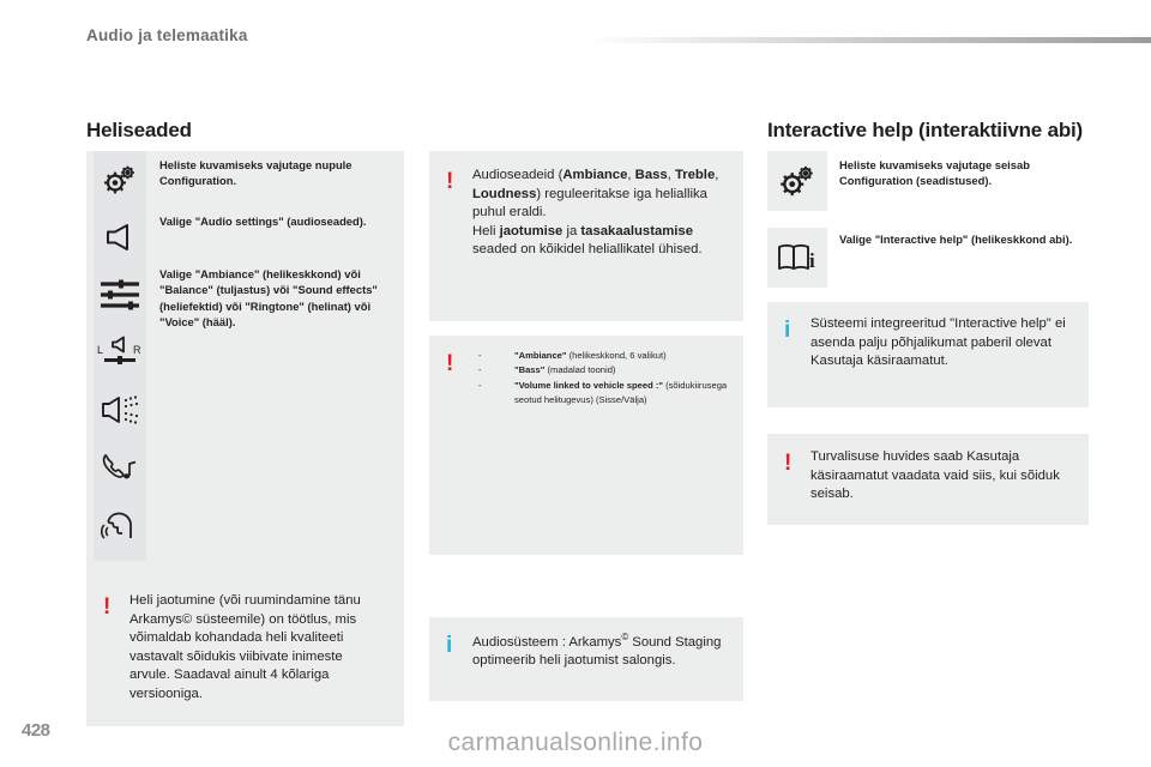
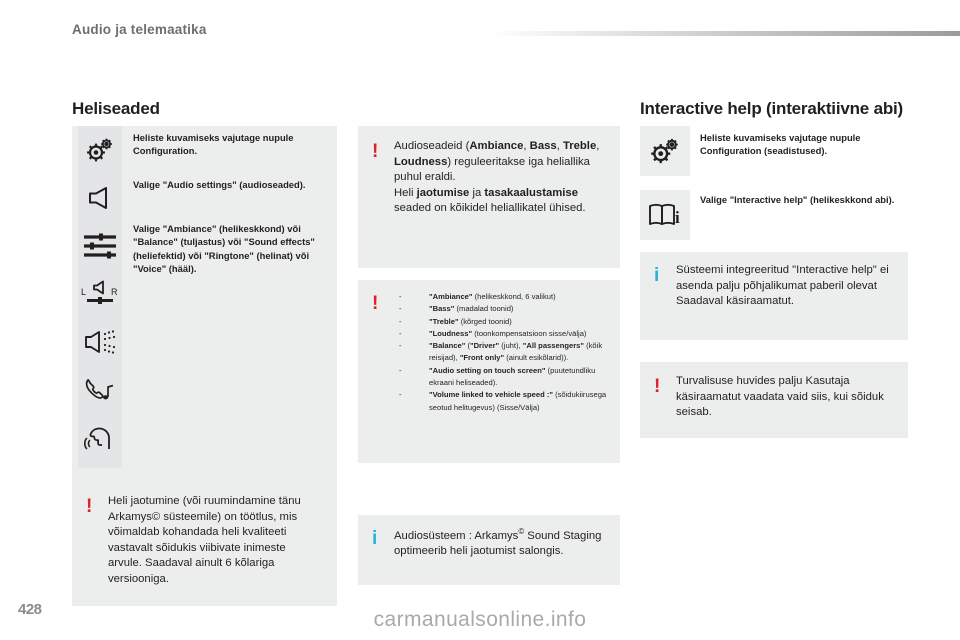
  Audio ja telemaatika
  Heliseaded
  L
  R
  Heliste kuvamiseks vajutage nupule Configuration.
  Valige "Audio settings" (audioseaded).
  Valige "Ambiance" (helikeskkond) või "Balance" (tuljastus) või "Sound effects" (heliefektid) või "Ringtone" (helinat) või "Voice" (hääl).
  !
- Heli jaotumine (või ruumindamine tänu Arkamys© süsteemile) on töötlus, mis võimaldab kohandada heli kvaliteeti vastavalt sõidukis viibivate inimeste arvule. Saadaval ainult 4 kõlariga versiooniga.
+ Heli jaotumine (või ruumindamine tänu Arkamys© süsteemile) on töötlus, mis võimaldab kohandada heli kvaliteeti vastavalt sõidukis viibivate inimeste arvule. Saadaval ainult 6 kõlariga versiooniga.
  !
  Audioseadeid (Ambiance, Bass, Treble, Loudness) reguleeritakse iga heliallika puhul eraldi.
  Heli jaotumise ja tasakaalustamise seaded on kõikidel heliallikatel ühised.
  !
  "Ambiance" (helikeskkond, 6 valikut)
  "Bass" (madalad toonid)
+ "Treble" (kõrged toonid)
+ "Loudness" (toonkompensatsioon sisse/välja)
+ "Balance" ("Driver" (juht), "All passengers" (kõik reisijad), "Front only" (ainult esikõlarid)).
+ "Audio setting on touch screen" (puutetundliku ekraani heliseaded).
  "Volume linked to vehicle speed :" (sõidukiirusega seotud helitugevus) (Sisse/Välja)
  i
  Audiosüsteem : Arkamys© Sound Staging optimeerib heli jaotumist salongis.
  Interactive help (interaktiivne abi)
  i
- Heliste kuvamiseks vajutage seisab Configuration (seadistused).
+ Heliste kuvamiseks vajutage nupule Configuration (seadistused).
  Valige "Interactive help" (helikeskkond abi).
  i
- Süsteemi integreeritud "Interactive help" ei asenda palju põhjalikumat paberil olevat Kasutaja käsiraamatut.
+ Süsteemi integreeritud "Interactive help" ei asenda palju põhjalikumat paberil olevat Saadaval käsiraamatut.
  !
- Turvalisuse huvides saab Kasutaja käsiraamatut vaadata vaid siis, kui sõiduk seisab.
+ Turvalisuse huvides palju Kasutaja käsiraamatut vaadata vaid siis, kui sõiduk seisab.
  428
  carmanualsonline.info
